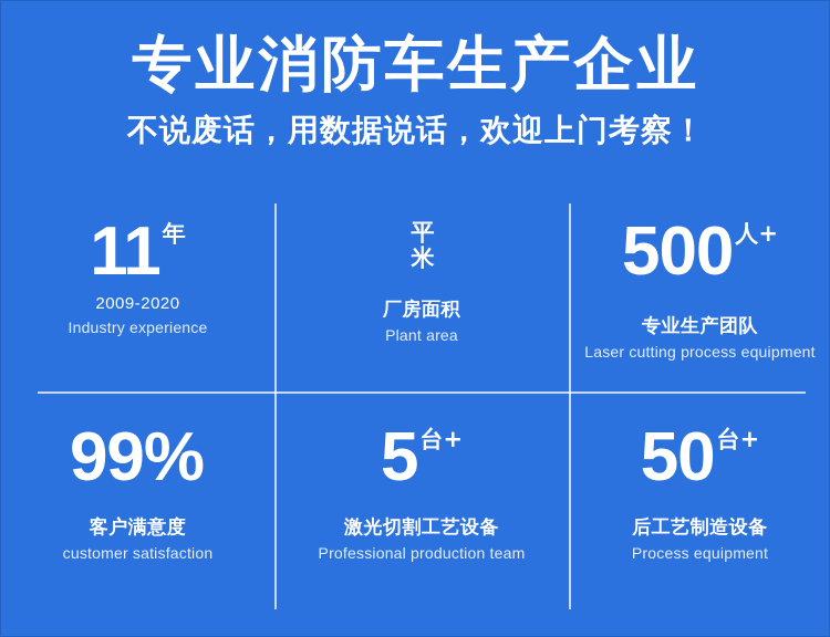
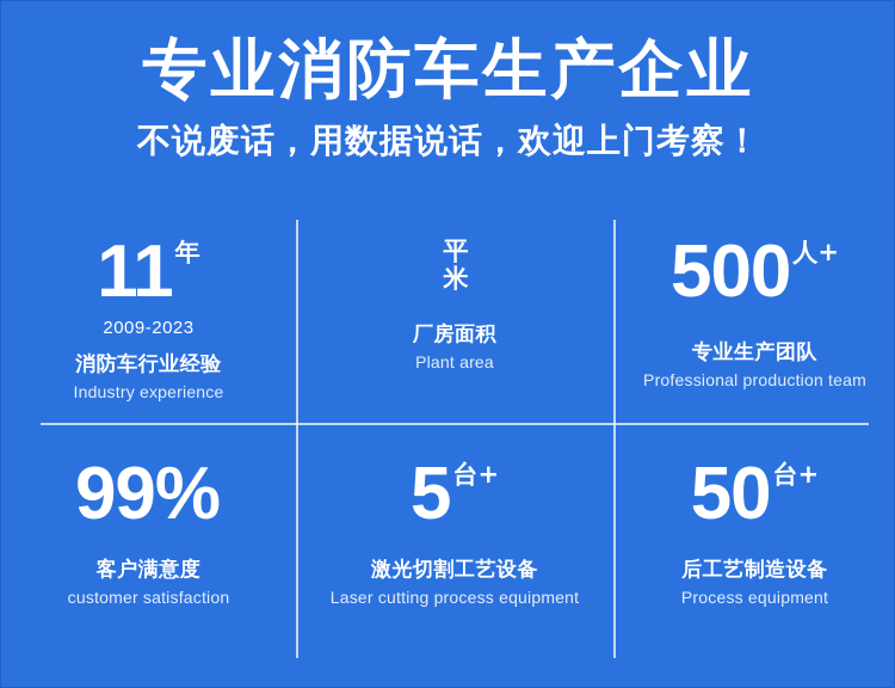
  专业消防车生产企业
  不说废话，用数据说话，欢迎上门考察！
  11
  年
- 2009-2020
+ 2009-2023
+ 消防车行业经验
  Industry experience
  平米
  厂房面积
  Plant area
  500
  人+
  专业生产团队
- Laser cutting process equipment
+ Professional production team
  99%
  客户满意度
  customer satisfaction
  5
  台+
  激光切割工艺设备
- Professional production team
+ Laser cutting process equipment
  50
  台+
  后工艺制造设备
  Process equipment
